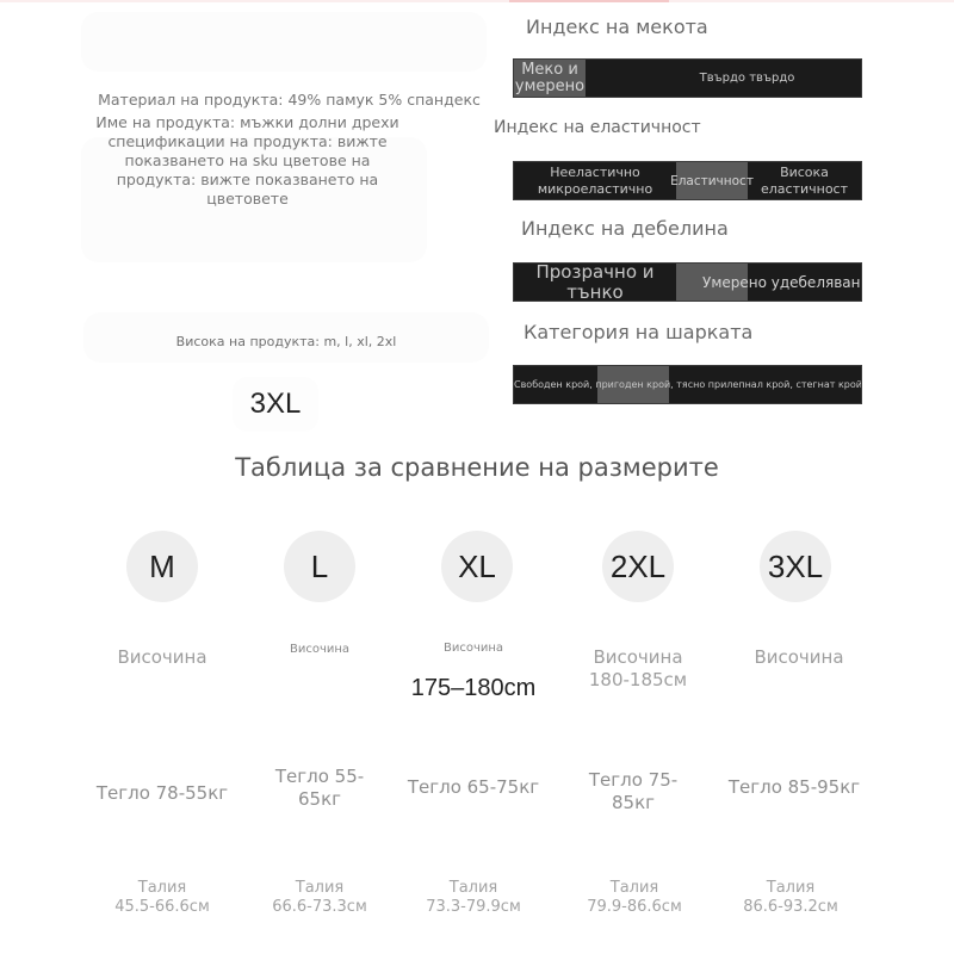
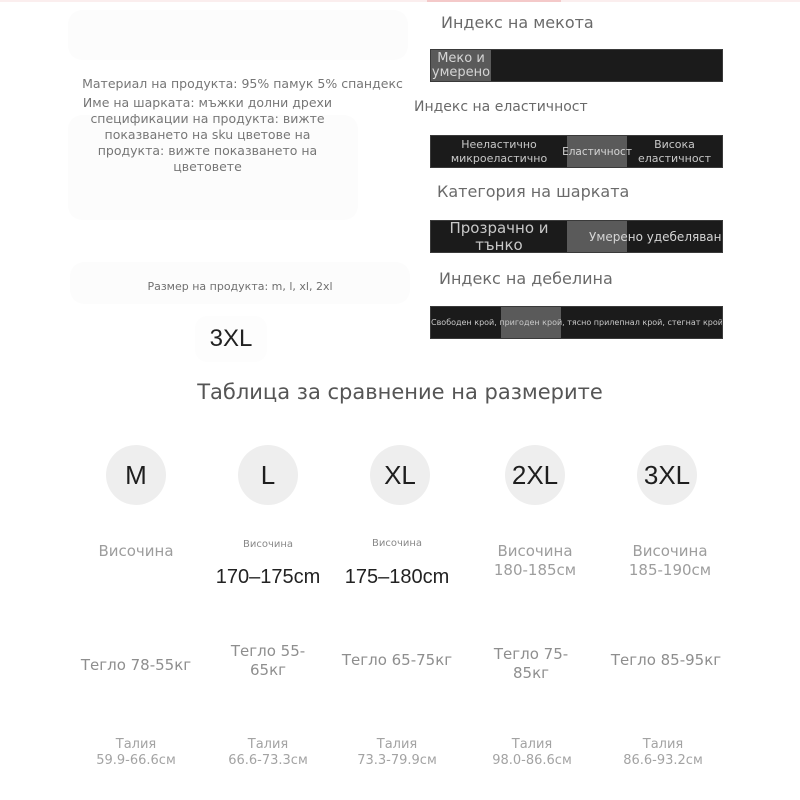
- Материал на продукта: 49% памук 5% спандекс
+ Материал на продукта: 95% памук 5% спандекс
- Име на продукта: мъжки долни дрехи спецификации на продукта: вижте показването на sku цветове на продукта: вижте показването на цветовете
+ Име на шарката: мъжки долни дрехи спецификации на продукта: вижте показването на sku цветове на продукта: вижте показването на цветовете
- Висока на продукта: m, l, xl, 2xl
+ Размер на продукта: m, l, xl, 2xl
  3XL
  Индекс на мекота
  Меко и умерено
- Твърдо твърдо
  Индекс на еластичност
  Нееластично микроеластично
  Еластичнос
  Висока еластичност
- Индекс на дебелина
+ Категория на шарката
  Прозрачно и тънко
- Категория на шарката
+ Индекс на дебелина
  Свободен крой, пригоден крой, тясно прилепнал крой, стегнат крой
  Таблица за сравнение на размерите
  M
  Височина
  Тегло 78-55кг
  Талия
- 45.5-66.6см
+ 59.9-66.6см
  L
  Височина
+ 170–175cm
  Тегло 55-65кг
  Талия
  66.6-73.3см
  XL
  Височина
  175–180cm
  Тегло 65-75кг
  Талия
  73.3-79.9см
  2XL
  Височина
  180-185см
  Тегло 75-85кг
  Талия
- 79.9-86.6см
+ 98.0-86.6см
  3XL
  Височина
+ 185-190см
  Тегло 85-95кг
  Талия
  86.6-93.2см
